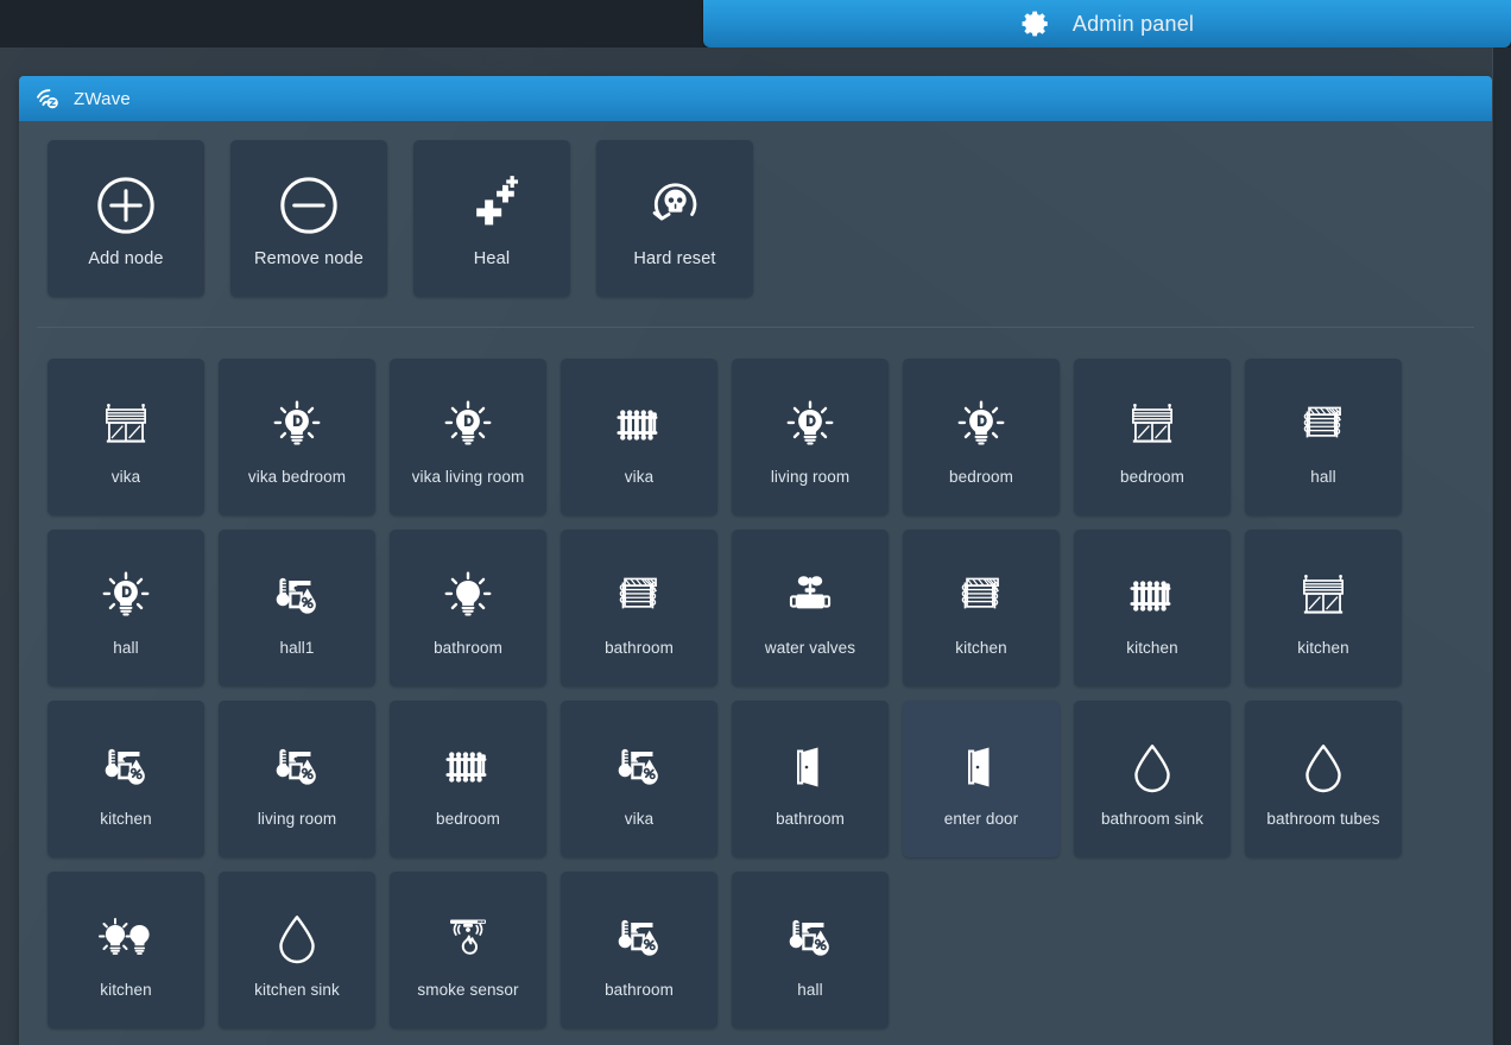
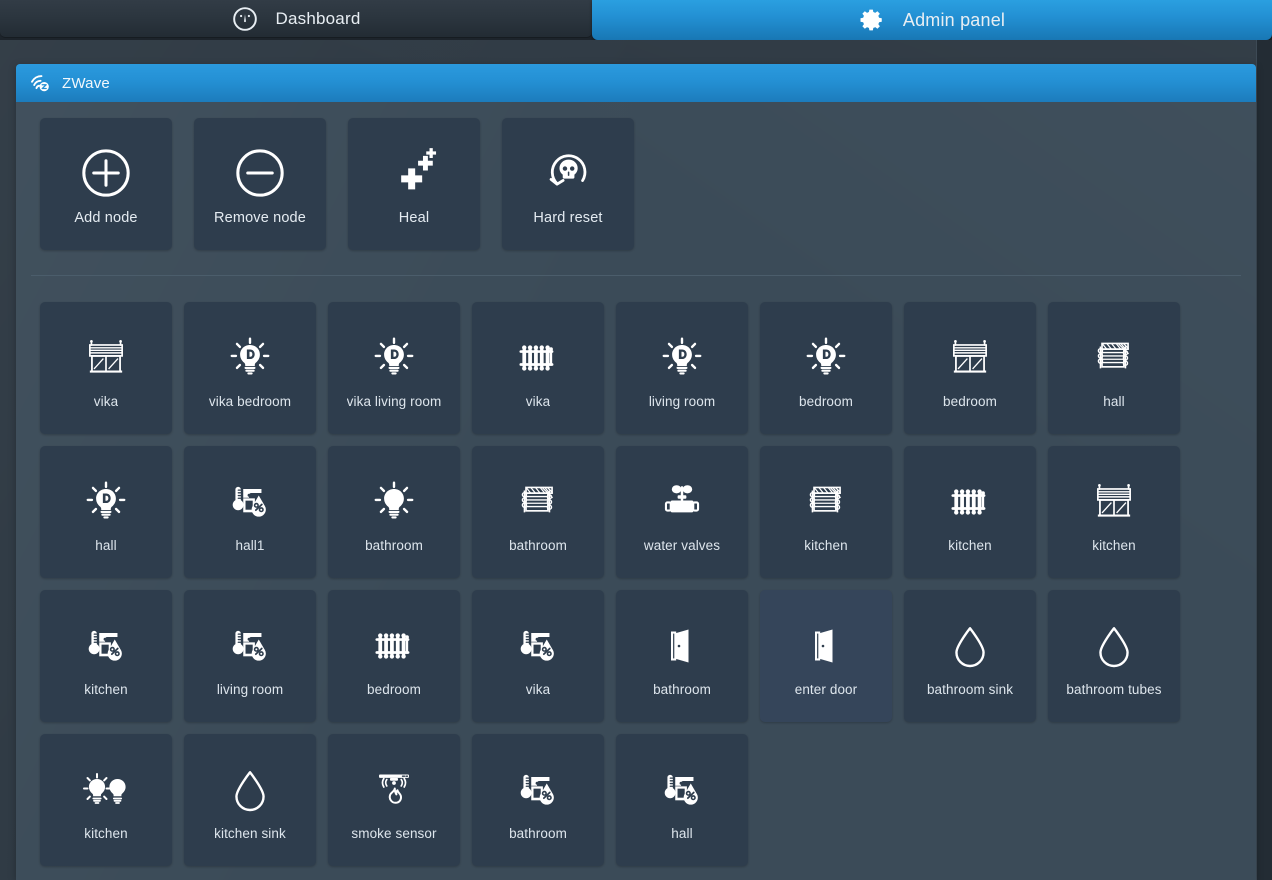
+ Dashboard
  Admin panel
  ZWave
  Add node
  Remove node
  Heal
  Hard reset
  vika
  vika bedroom
  vika living room
  vika
  living room
  bedroom
  bedroom
  hall
  hall
  hall1
  bathroom
  bathroom
  water valves
  kitchen
  kitchen
  kitchen
  kitchen
  living room
  bedroom
  vika
  bathroom
  enter door
  bathroom sink
  bathroom tubes
  kitchen
  kitchen sink
  smoke sensor
  bathroom
  hall
